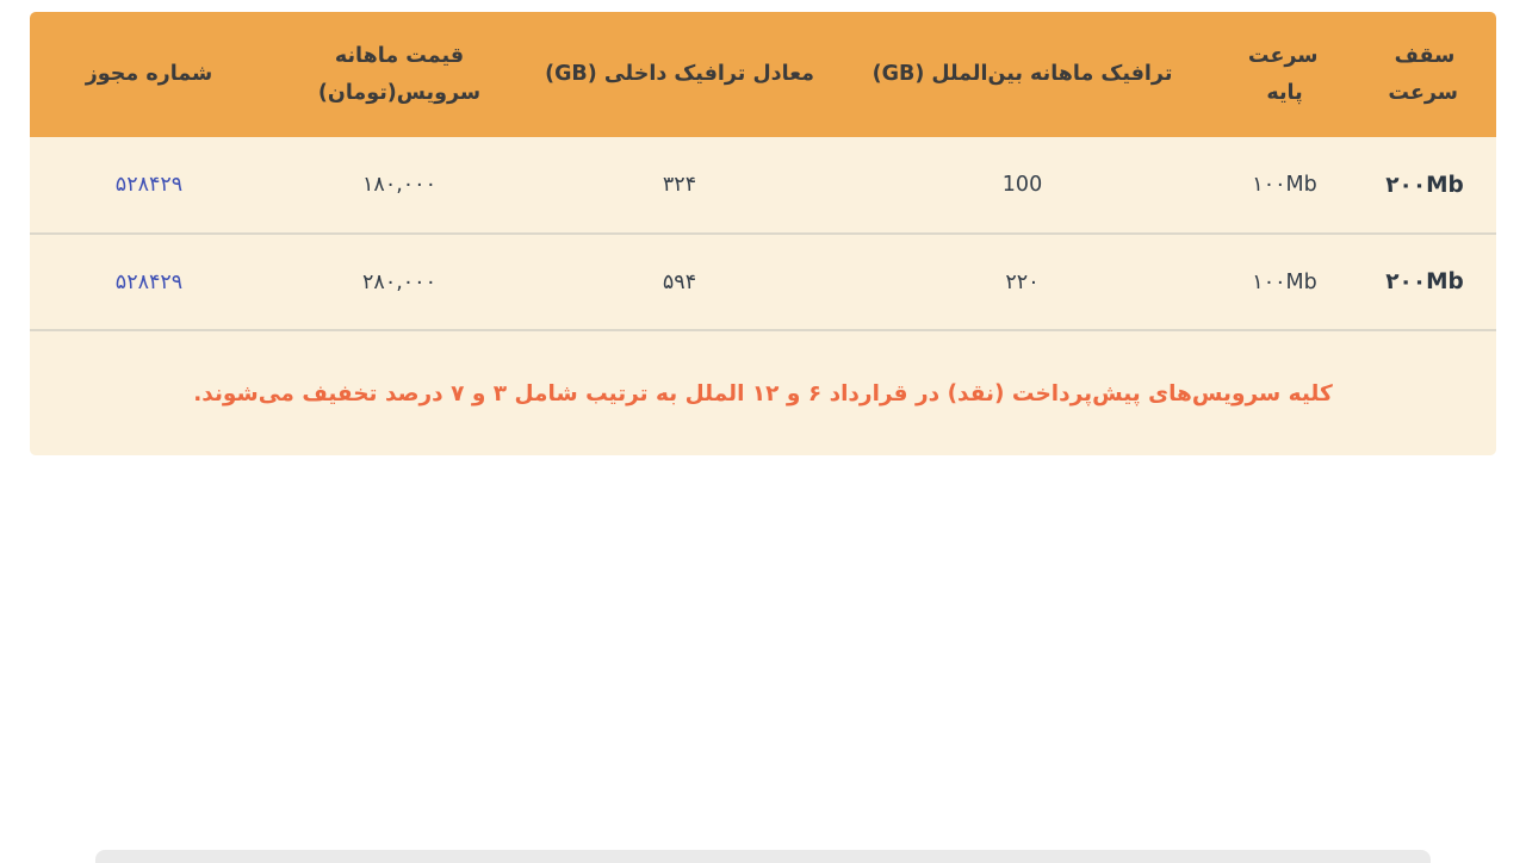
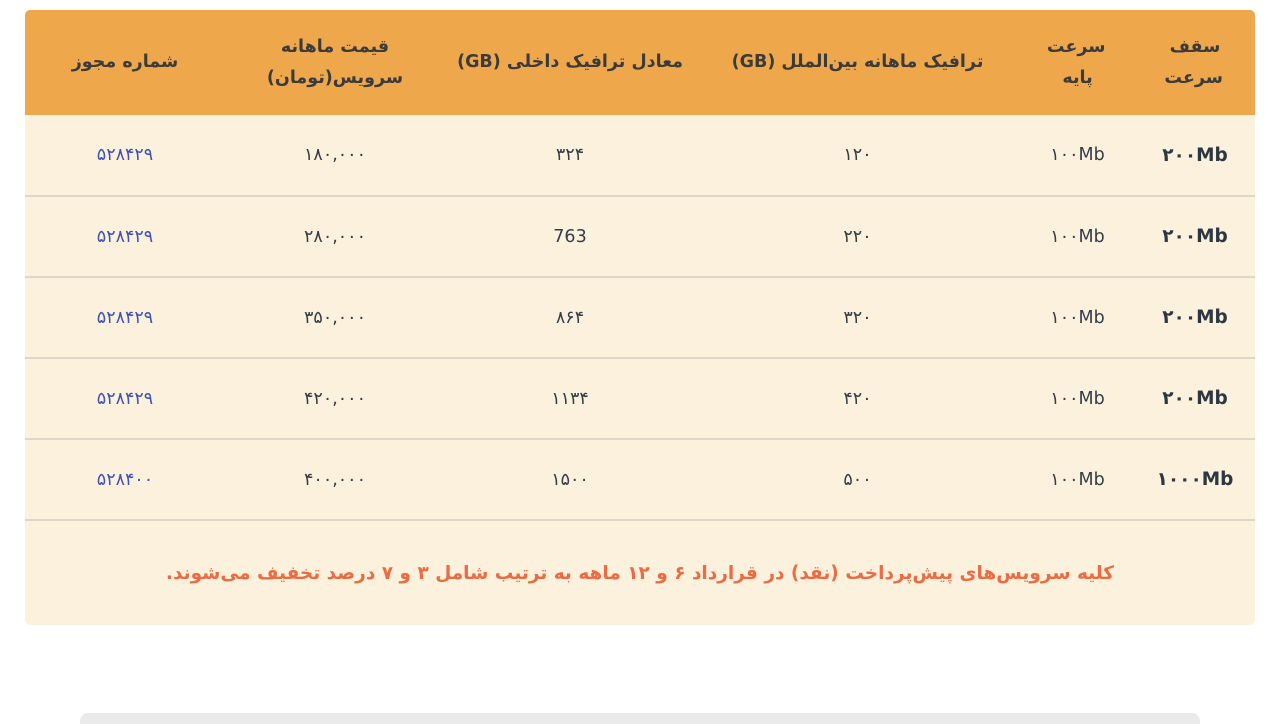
  سقف سرعت	سرعت پایه	ترافیک ماهانه بین‌الملل (GB)	معادل ترافیک داخلی (GB)	قیمت ماهانه سرویس(تومان)	شماره مجوز
- ۲۰۰Mb	۱۰۰Mb	100	۳۲۴	۱۸۰,۰۰۰	۵۲۸۴۲۹
+ ۲۰۰Mb	۱۰۰Mb	۱۲۰	۳۲۴	۱۸۰,۰۰۰	۵۲۸۴۲۹
- ۲۰۰Mb	۱۰۰Mb	۲۲۰	۵۹۴	۲۸۰,۰۰۰	۵۲۸۴۲۹
+ ۲۰۰Mb	۱۰۰Mb	۲۲۰	763	۲۸۰,۰۰۰	۵۲۸۴۲۹
+ ۲۰۰Mb	۱۰۰Mb	۳۲۰	۸۶۴	۳۵۰,۰۰۰	۵۲۸۴۲۹
+ ۲۰۰Mb	۱۰۰Mb	۴۲۰	۱۱۳۴	۴۲۰,۰۰۰	۵۲۸۴۲۹
+ ۱۰۰۰Mb	۱۰۰Mb	۵۰۰	۱۵۰۰	۴۰۰,۰۰۰	۵۲۸۴۰۰
- کلیه سرویس‌های پیش‌پرداخت (نقد) در قرارداد ۶ و ۱۲ الملل به ترتیب شامل ۳ و ۷ درصد تخفیف می‌شوند.
+ کلیه سرویس‌های پیش‌پرداخت (نقد) در قرارداد ۶ و ۱۲ ماهه به ترتیب شامل ۳ و ۷ درصد تخفیف می‌شوند.
